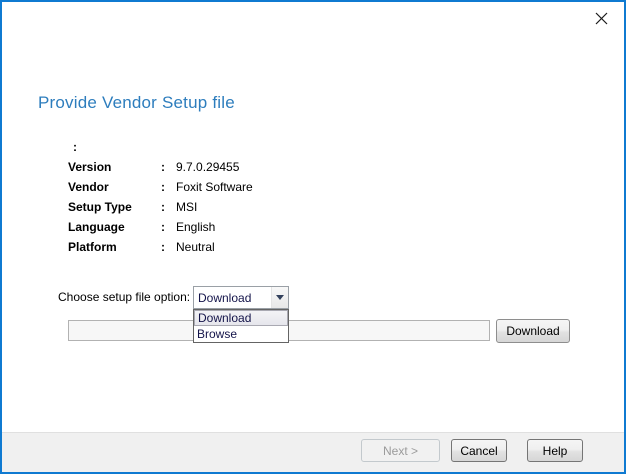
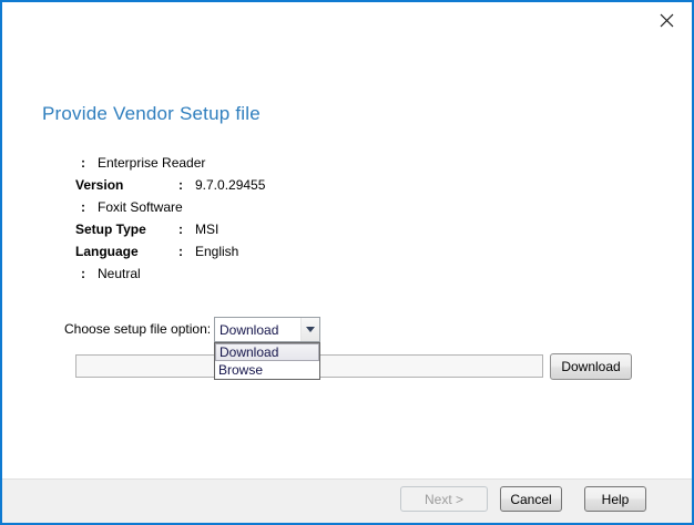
  Provide Vendor Setup file
  :
+ Enterprise Reader
  Version
  :
  9.7.0.29455
- Vendor
  :
  Foxit Software
  Setup Type
  :
  MSI
  Language
  :
  English
- Platform
  :
  Neutral
  Choose setup file option:
  Download
  Download
  Download
  Browse
  Next >
  Cancel
  Help
